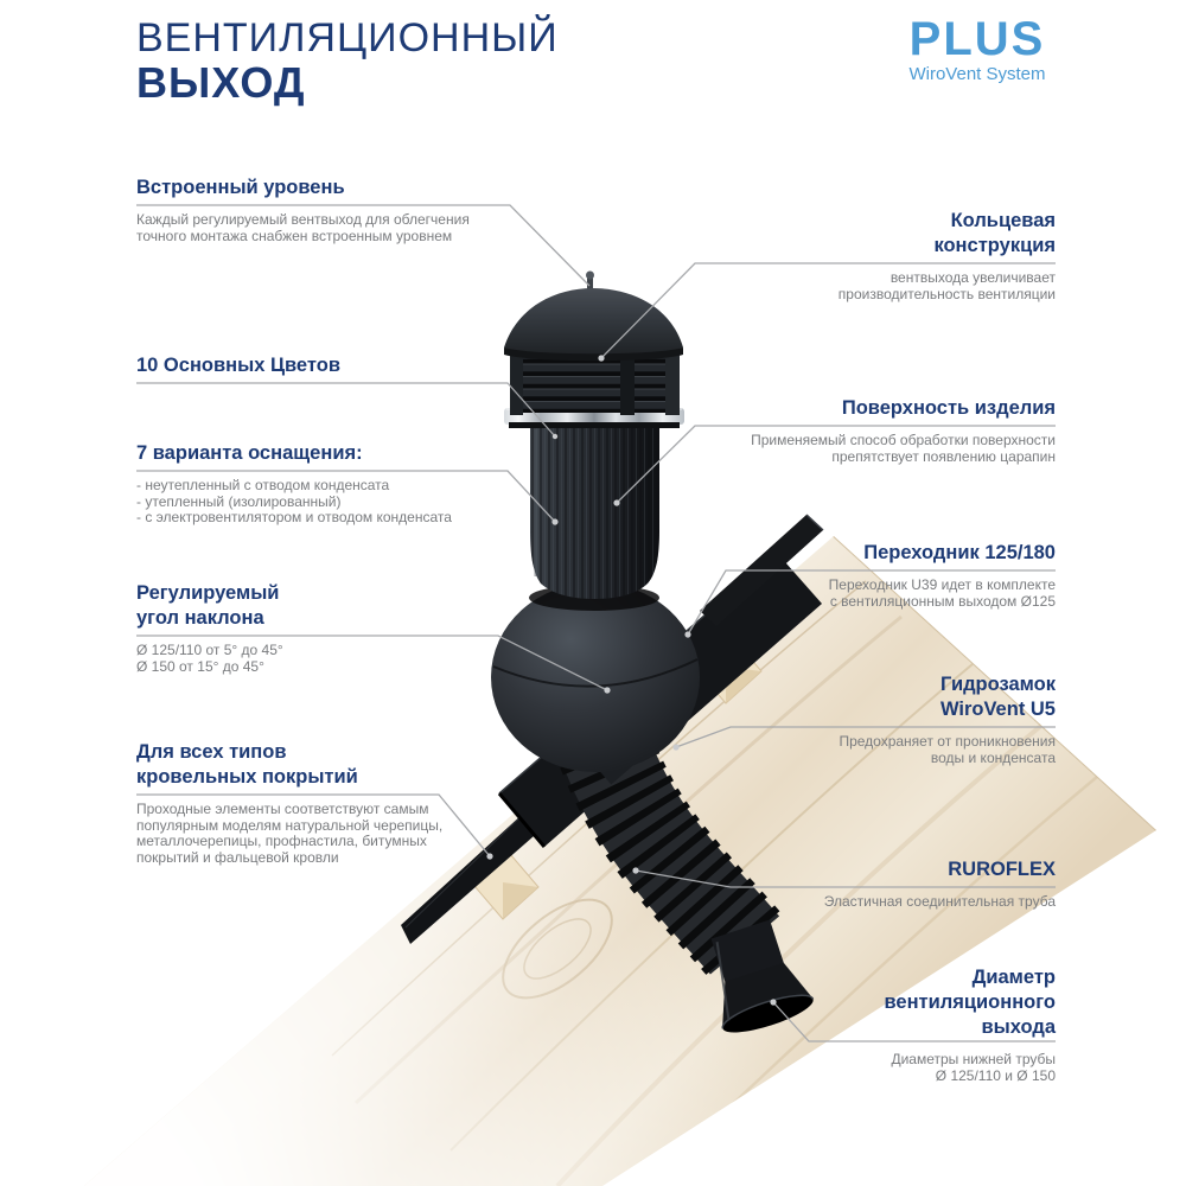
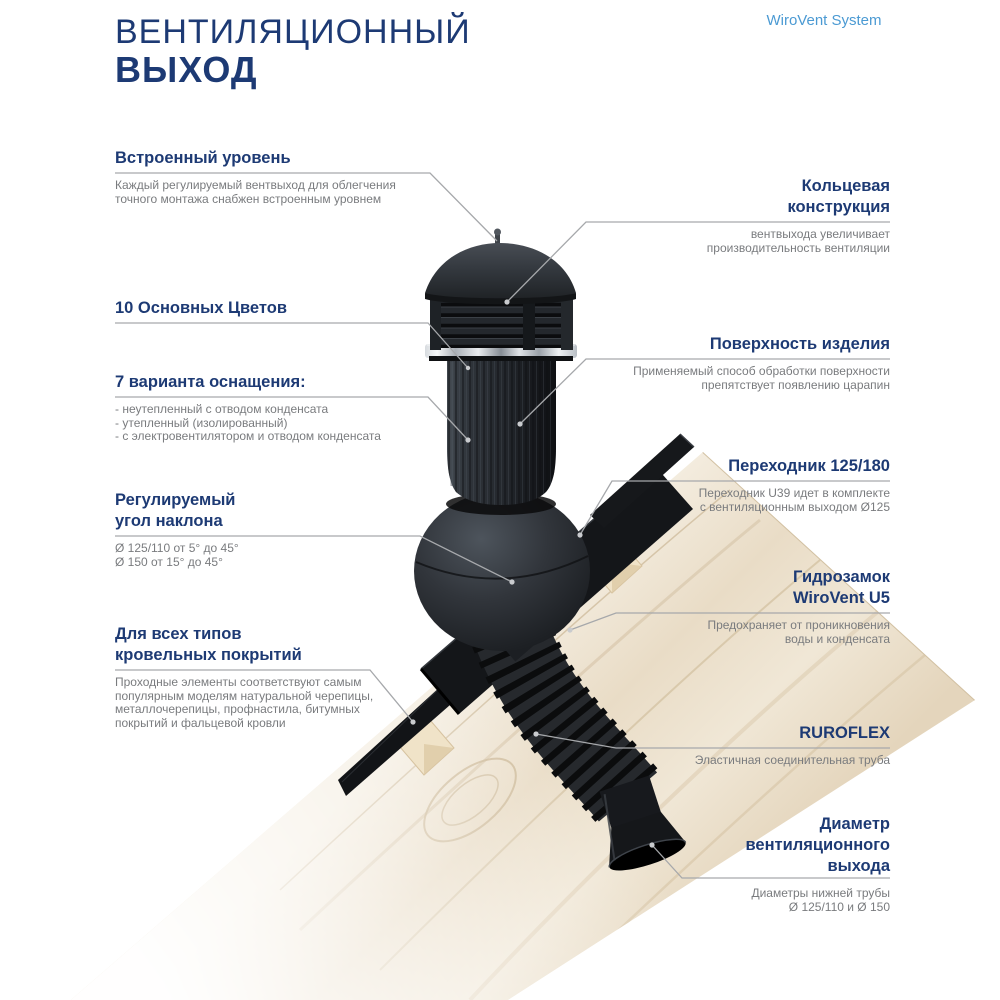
  ВЕНТИЛЯЦИОННЫЙ
  ВЫХОД
- PLUS
  WiroVent System
  Встроенный уровень
  Каждый регулируемый вентвыход для облегчения
  точного монтажа снабжен встроенным уровнем
  10 Основных Цветов
  7 варианта оснащения:
  - неутепленный с отводом конденсата
  - утепленный (изолированный)
  - с электровентилятором и отводом конденсата
  Регулируемый
  угол наклона
  Ø 125/110 от 5° до 45°
  Ø 150 от 15° до 45°
  Для всех типов
  кровельных покрытий
  Проходные элементы соответствуют самым
  популярным моделям натуральной черепицы,
  металлочерепицы, профнастила, битумных
  покрытий и фальцевой кровли
  Кольцевая
  конструкция
  вентвыхода увеличивает
  производительность вентиляции
  Поверхность изделия
  Применяемый способ обработки поверхности
  препятствует появлению царапин
  Переходник 125/180
  Переходник U39 идет в комплекте
  с вентиляционным выходом Ø125
  Гидрозамок
  WiroVent U5
  Предохраняет от проникновения
  воды и конденсата
  RUROFLEX
  Эластичная соединительная труба
  Диаметр
  вентиляционного
  выхода
  Диаметры нижней трубы
  Ø 125/110 и Ø 150
